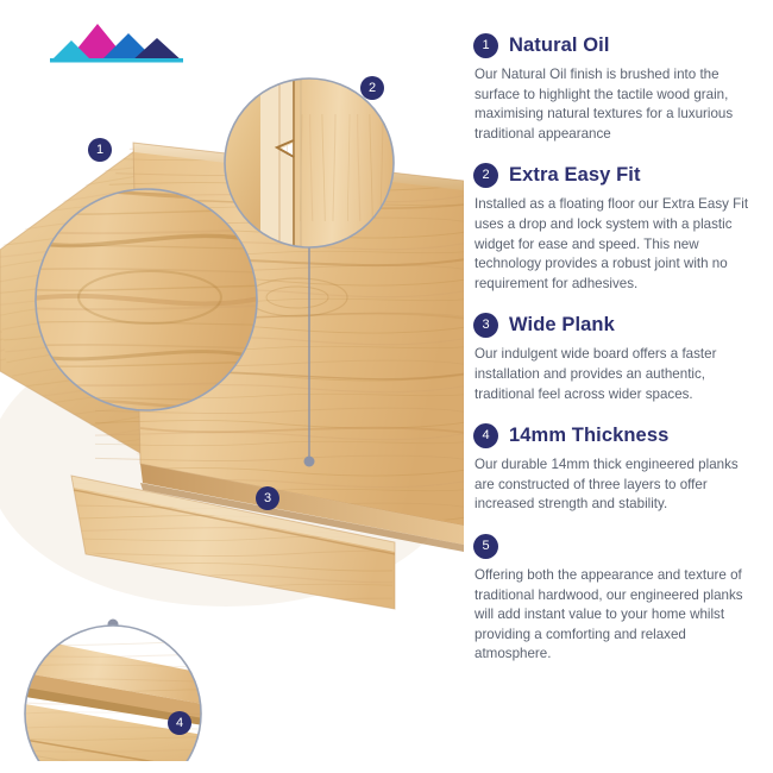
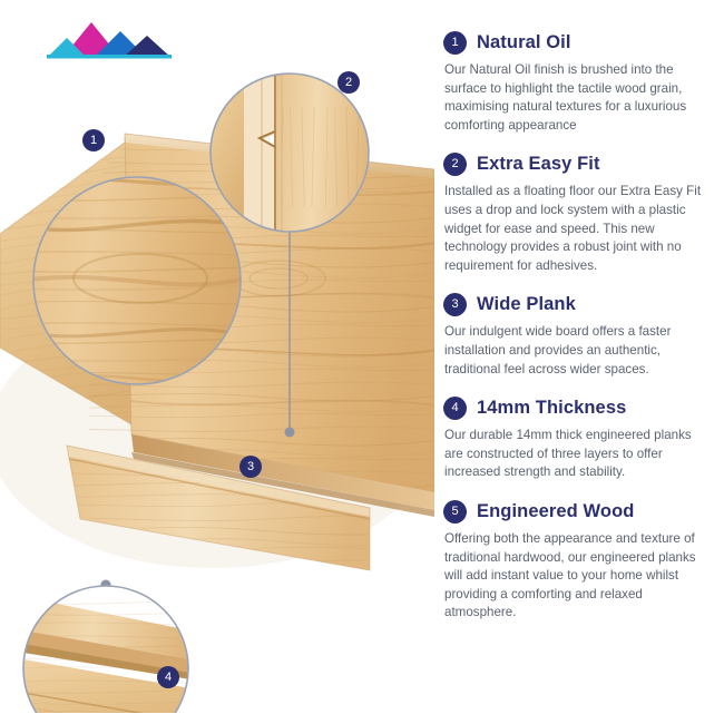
  1
  2
  3
  4
  1
  Natural Oil
- Our Natural Oil finish is brushed into the surface to highlight the tactile wood grain, maximising natural textures for a luxurious traditional appearance
+ Our Natural Oil finish is brushed into the surface to highlight the tactile wood grain, maximising natural textures for a luxurious comforting appearance
  2
  Extra Easy Fit
  Installed as a floating floor our Extra Easy Fit uses a drop and lock system with a plastic widget for ease and speed. This new technology provides a robust joint with no requirement for adhesives.
  3
  Wide Plank
  Our indulgent wide board offers a faster installation and provides an authentic, traditional feel across wider spaces.
  4
  14mm Thickness
  Our durable 14mm thick engineered planks are constructed of three layers to offer increased strength and stability.
  5
+ Engineered Wood
  Offering both the appearance and texture of traditional hardwood, our engineered planks will add instant value to your home whilst providing a comforting and relaxed atmosphere.
